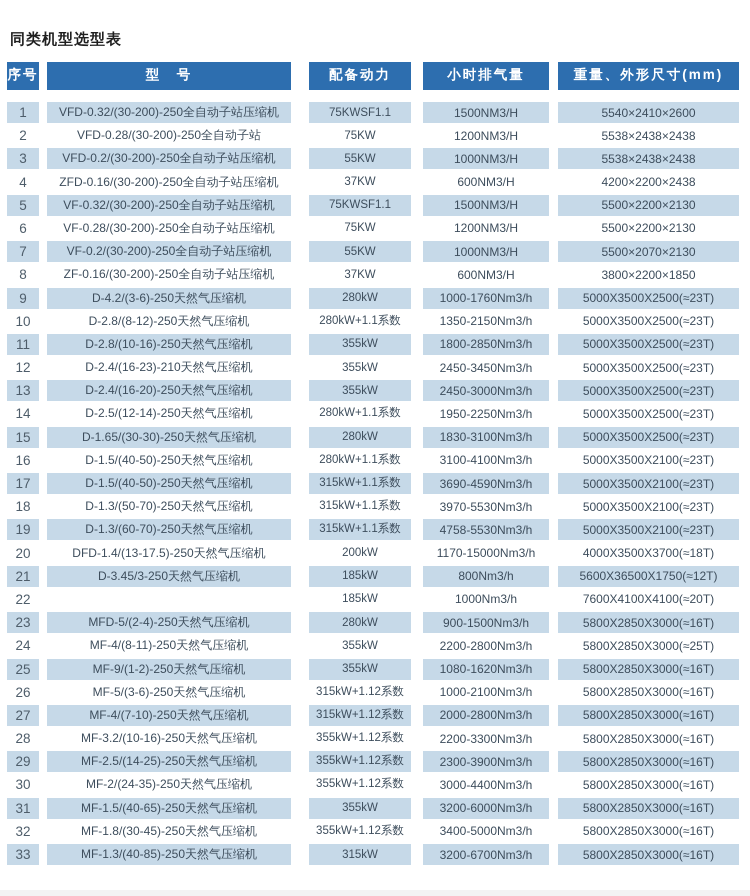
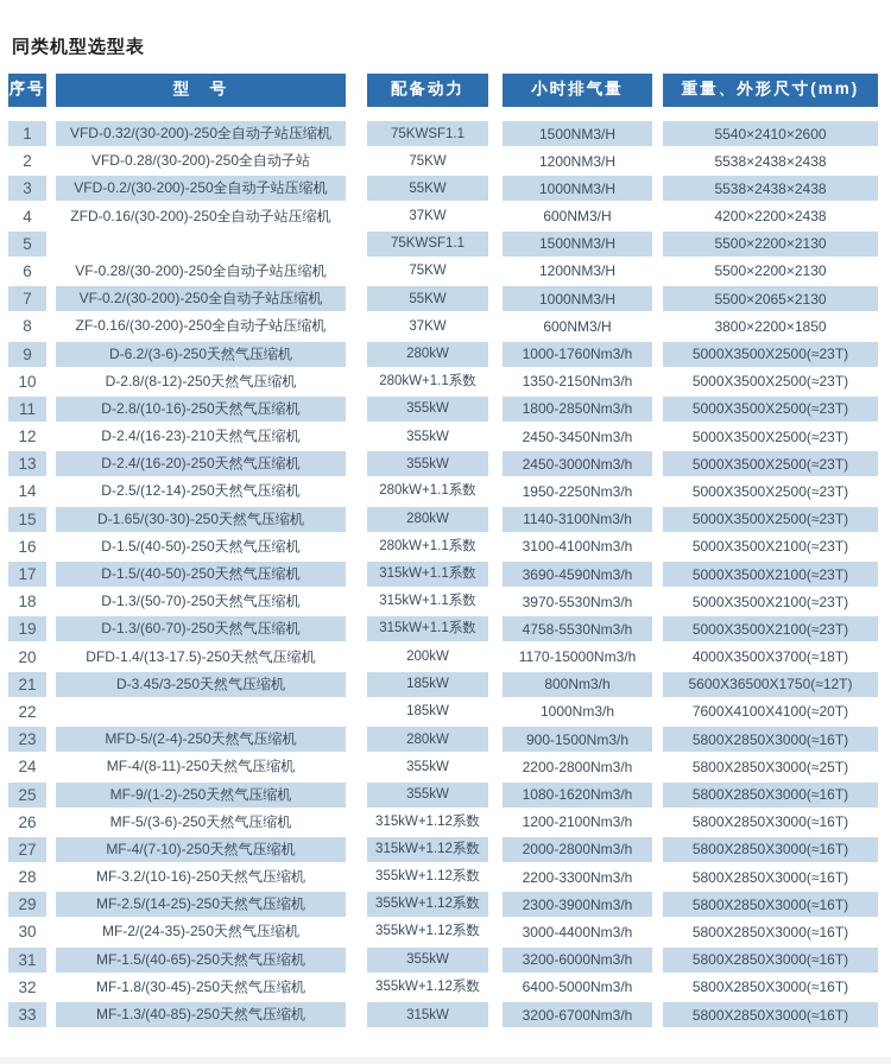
  同类机型选型表
  序号
  型 号
  配备动力
  小时排气量
  重量、外形尺寸(mm)
  1
  VFD-0.32/(30-200)-250全自动子站压缩机
  75KWSF1.1
  1500NM3/H
  5540×2410×2600
  2
  VFD-0.28/(30-200)-250全自动子站
  75KW
  1200NM3/H
  5538×2438×2438
  3
  VFD-0.2/(30-200)-250全自动子站压缩机
  55KW
  1000NM3/H
  5538×2438×2438
  4
  ZFD-0.16/(30-200)-250全自动子站压缩机
  37KW
  600NM3/H
  4200×2200×2438
  5
- VF-0.32/(30-200)-250全自动子站压缩机
  75KWSF1.1
  1500NM3/H
  5500×2200×2130
  6
  VF-0.28/(30-200)-250全自动子站压缩机
  75KW
  1200NM3/H
  5500×2200×2130
  7
  VF-0.2/(30-200)-250全自动子站压缩机
  55KW
  1000NM3/H
- 5500×2070×2130
+ 5500×2065×2130
  8
  ZF-0.16/(30-200)-250全自动子站压缩机
  37KW
  600NM3/H
  3800×2200×1850
  9
- D-4.2/(3-6)-250天然气压缩机
+ D-6.2/(3-6)-250天然气压缩机
  280kW
  1000-1760Nm3/h
  5000X3500X2500(≈23T)
  10
  D-2.8/(8-12)-250天然气压缩机
  280kW+1.1系数
  1350-2150Nm3/h
  5000X3500X2500(≈23T)
  11
  D-2.8/(10-16)-250天然气压缩机
  355kW
  1800-2850Nm3/h
  5000X3500X2500(≈23T)
  12
  D-2.4/(16-23)-210天然气压缩机
  355kW
  2450-3450Nm3/h
  5000X3500X2500(≈23T)
  13
  D-2.4/(16-20)-250天然气压缩机
  355kW
  2450-3000Nm3/h
  5000X3500X2500(≈23T)
  14
  D-2.5/(12-14)-250天然气压缩机
  280kW+1.1系数
  1950-2250Nm3/h
  5000X3500X2500(≈23T)
  15
  D-1.65/(30-30)-250天然气压缩机
  280kW
- 1830-3100Nm3/h
+ 1140-3100Nm3/h
  5000X3500X2500(≈23T)
  16
  D-1.5/(40-50)-250天然气压缩机
  280kW+1.1系数
  3100-4100Nm3/h
  5000X3500X2100(≈23T)
  17
  D-1.5/(40-50)-250天然气压缩机
  315kW+1.1系数
  3690-4590Nm3/h
  5000X3500X2100(≈23T)
  18
  D-1.3/(50-70)-250天然气压缩机
  315kW+1.1系数
  3970-5530Nm3/h
  5000X3500X2100(≈23T)
  19
  D-1.3/(60-70)-250天然气压缩机
  315kW+1.1系数
  4758-5530Nm3/h
  5000X3500X2100(≈23T)
  20
  DFD-1.4/(13-17.5)-250天然气压缩机
  200kW
  1170-15000Nm3/h
  4000X3500X3700(≈18T)
  21
  D-3.45/3-250天然气压缩机
  185kW
  800Nm3/h
  5600X36500X1750(≈12T)
  22
  185kW
  1000Nm3/h
  7600X4100X4100(≈20T)
  23
  MFD-5/(2-4)-250天然气压缩机
  280kW
  900-1500Nm3/h
  5800X2850X3000(≈16T)
  24
  MF-4/(8-11)-250天然气压缩机
  355kW
  2200-2800Nm3/h
  5800X2850X3000(≈25T)
  25
  MF-9/(1-2)-250天然气压缩机
  355kW
  1080-1620Nm3/h
  5800X2850X3000(≈16T)
  26
  MF-5/(3-6)-250天然气压缩机
  315kW+1.12系数
- 1000-2100Nm3/h
+ 1200-2100Nm3/h
  5800X2850X3000(≈16T)
  27
  MF-4/(7-10)-250天然气压缩机
  315kW+1.12系数
  2000-2800Nm3/h
  5800X2850X3000(≈16T)
  28
  MF-3.2/(10-16)-250天然气压缩机
  355kW+1.12系数
  2200-3300Nm3/h
  5800X2850X3000(≈16T)
  29
  MF-2.5/(14-25)-250天然气压缩机
  355kW+1.12系数
  2300-3900Nm3/h
  5800X2850X3000(≈16T)
  30
  MF-2/(24-35)-250天然气压缩机
  355kW+1.12系数
  3000-4400Nm3/h
  5800X2850X3000(≈16T)
  31
  MF-1.5/(40-65)-250天然气压缩机
  355kW
  3200-6000Nm3/h
  5800X2850X3000(≈16T)
  32
  MF-1.8/(30-45)-250天然气压缩机
  355kW+1.12系数
- 3400-5000Nm3/h
+ 6400-5000Nm3/h
  5800X2850X3000(≈16T)
  33
  MF-1.3/(40-85)-250天然气压缩机
  315kW
  3200-6700Nm3/h
  5800X2850X3000(≈16T)
